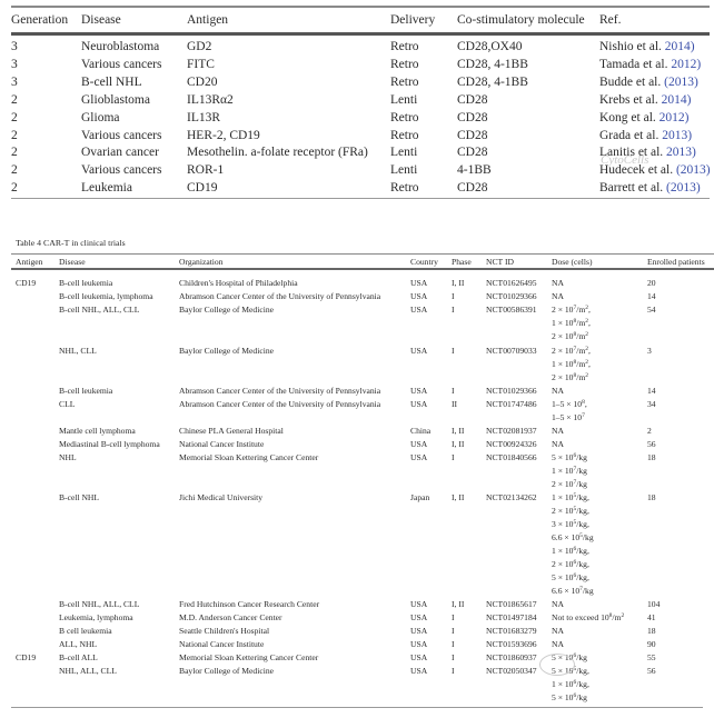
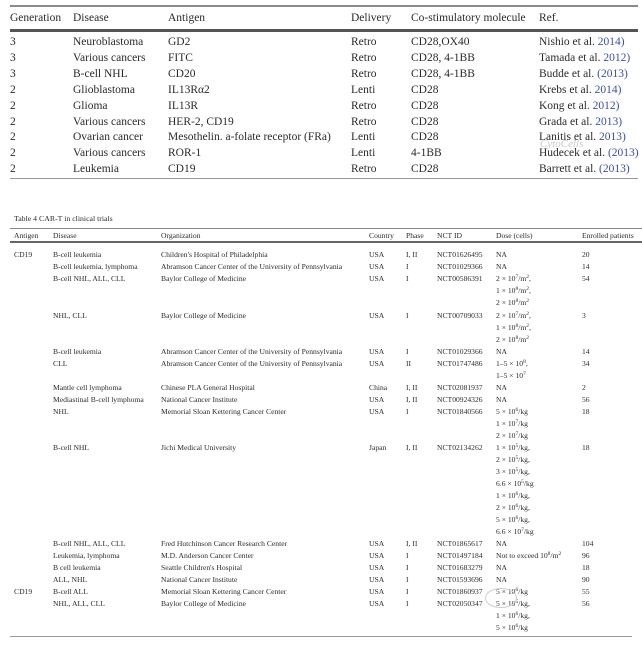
  Generation
  Disease
  Antigen
  Delivery
  Co-stimulatory molecule
  Ref.
  3
  Neuroblastoma
  GD2
  Retro
  CD28,OX40
  Nishio et al. 2014)
  3
  Various cancers
  FITC
  Retro
  CD28, 4-1BB
  Tamada et al. 2012)
  3
  B-cell NHL
  CD20
  Retro
  CD28, 4-1BB
  Budde et al. (2013)
  2
  Glioblastoma
  IL13Rα2
  Lenti
  CD28
  Krebs et al. 2014)
  2
  Glioma
  IL13R
  Retro
  CD28
  Kong et al. 2012)
  2
  Various cancers
  HER-2, CD19
  Retro
  CD28
  Grada et al. 2013)
  2
  Ovarian cancer
  Mesothelin. a-folate receptor (FRa)
  Lenti
  CD28
  Lanitis et al. 2013)
  2
  Various cancers
  ROR-1
  Lenti
  4-1BB
  Hudecek et al. (2013)
  2
  Leukemia
  CD19
  Retro
  CD28
  Barrett et al. (2013)
  CytoCells
  Table 4 CAR-T in clinical trials
  Antigen
  Disease
  Organization
  Country
  Phase
  NCT ID
  Dose (cells)
  Enrolled patients
  CD19
  B-cell leukemia
  Children's Hospital of Philadelphia
  USA
  I, II
  NCT01626495
  NA
  20
  B-cell leukemia, lymphoma
  Abramson Cancer Center of the University of Pennsylvania
  USA
  I
  NCT01029366
  NA
  14
  B-cell NHL, ALL, CLL
  Baylor College of Medicine
  USA
  I
  NCT00586391
  2 × 10 /m ,
  1 × 10 /m ,
  2 × 10 /m
  54
  NHL, CLL
  Baylor College of Medicine
  USA
  I
  NCT00709033
  2 × 10 /m ,
  1 × 10 /m ,
  2 × 10 /m
  3
  B-cell leukemia
  Abramson Cancer Center of the University of Pennsylvania
  USA
  I
  NCT01029366
  NA
  14
  CLL
  Abramson Cancer Center of the University of Pennsylvania
  USA
  II
  NCT01747486
  1–5 × 10 ,
  1–5 × 10
  34
  Mantle cell lymphoma
  Chinese PLA General Hospital
  China
  I, II
  NCT02081937
  NA
  2
  Mediastinal B-cell lymphoma
  National Cancer Institute
  USA
  I, II
  NCT00924326
  NA
  56
  NHL
  Memorial Sloan Kettering Cancer Center
  USA
  I
  NCT01840566
  5 × 10 /kg
  1 × 10 /kg
  2 × 10 /kg
  18
  B-cell NHL
  Jichi Medical University
  Japan
  I, II
  NCT02134262
  1 × 10 /kg,
  2 × 10 /kg,
  3 × 10 /kg,
  6.6 × 10 /kg
  1 × 10 /kg,
  2 × 10 /kg,
  5 × 10 /kg,
  6.6 × 10 /kg
  18
  B-cell NHL, ALL, CLL
  Fred Hutchinson Cancer Research Center
  USA
  I, II
  NCT01865617
  NA
  104
  Leukemia, lymphoma
  M.D. Anderson Cancer Center
  USA
  I
  NCT01497184
  Not to exceed 10 /m
- 41
+ 96
  B cell leukemia
  Seattle Children's Hospital
  USA
  I
  NCT01683279
  NA
  18
  ALL, NHL
  National Cancer Institute
  USA
  I
  NCT01593696
  NA
  90
  CD19
  B-cell ALL
  Memorial Sloan Kettering Cancer Center
  USA
  I
  NCT01860937
  5 × 10 /kg
  55
  NHL, ALL, CLL
  Baylor College of Medicine
  USA
  I
  NCT02050347
  5 × 10 /kg,
  1 × 10 /kg,
  5 × 10 /kg
  56
